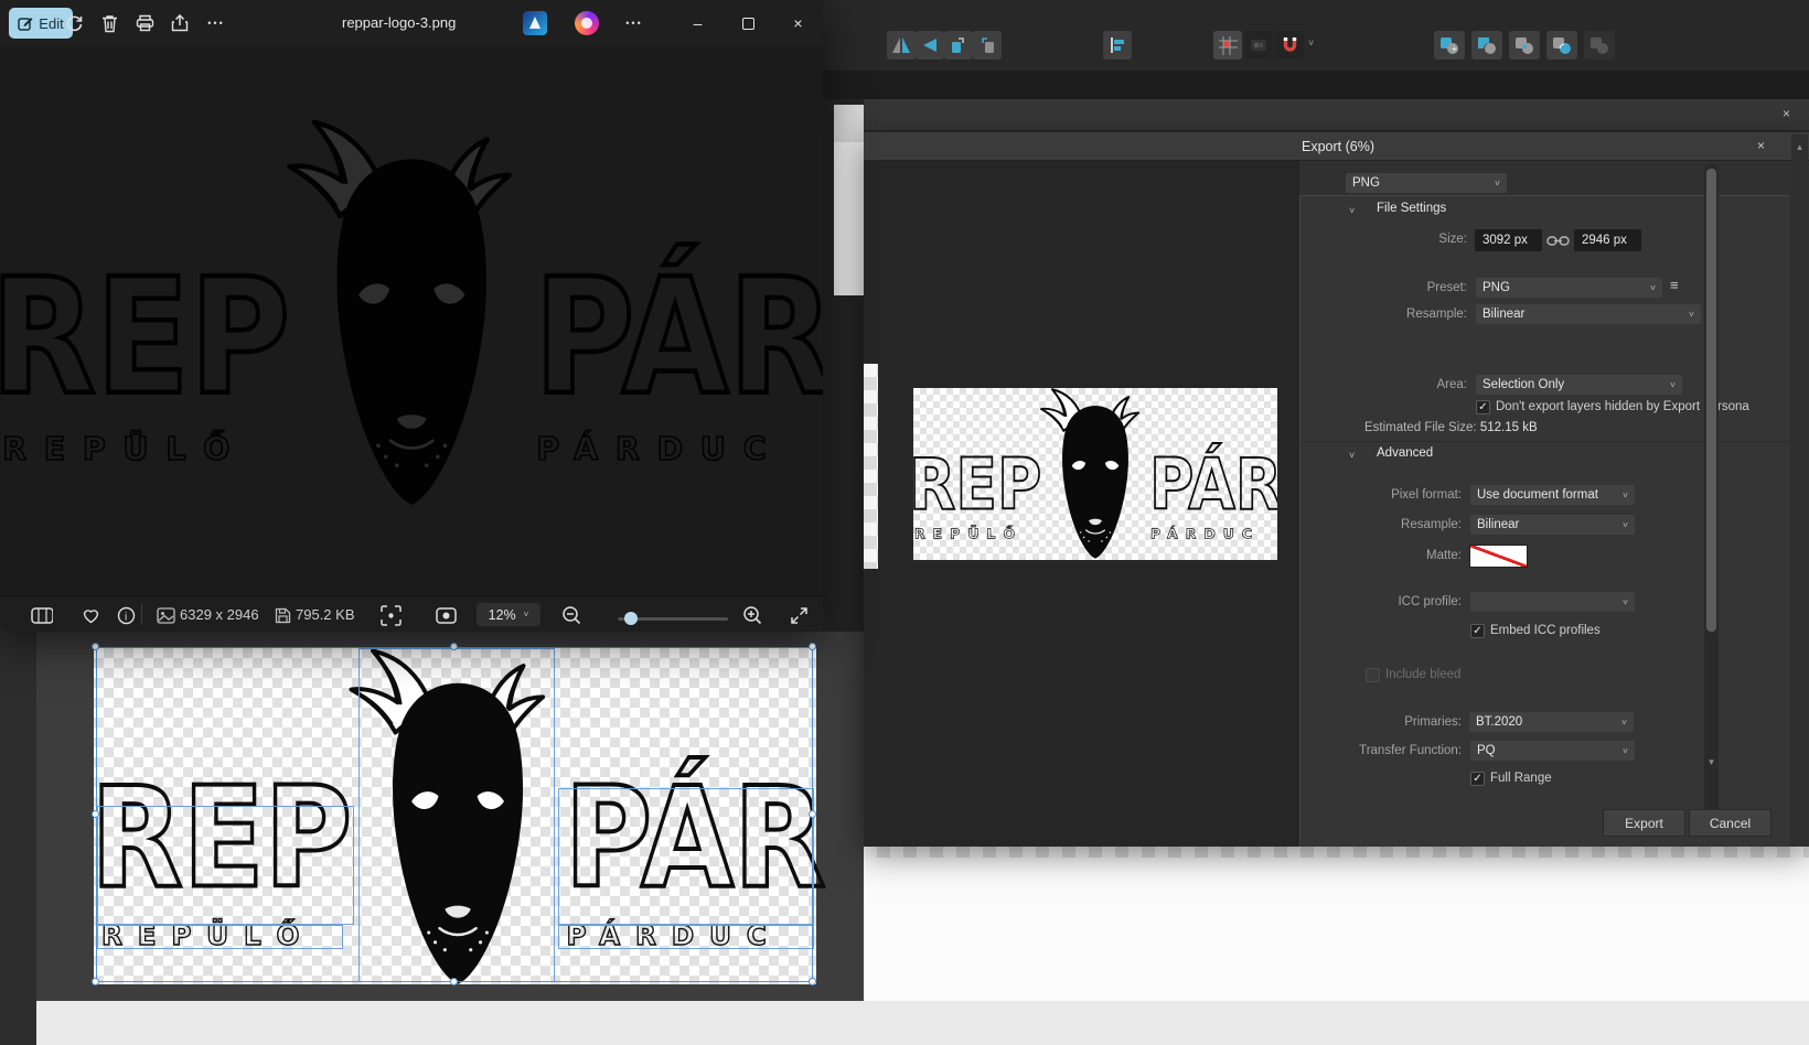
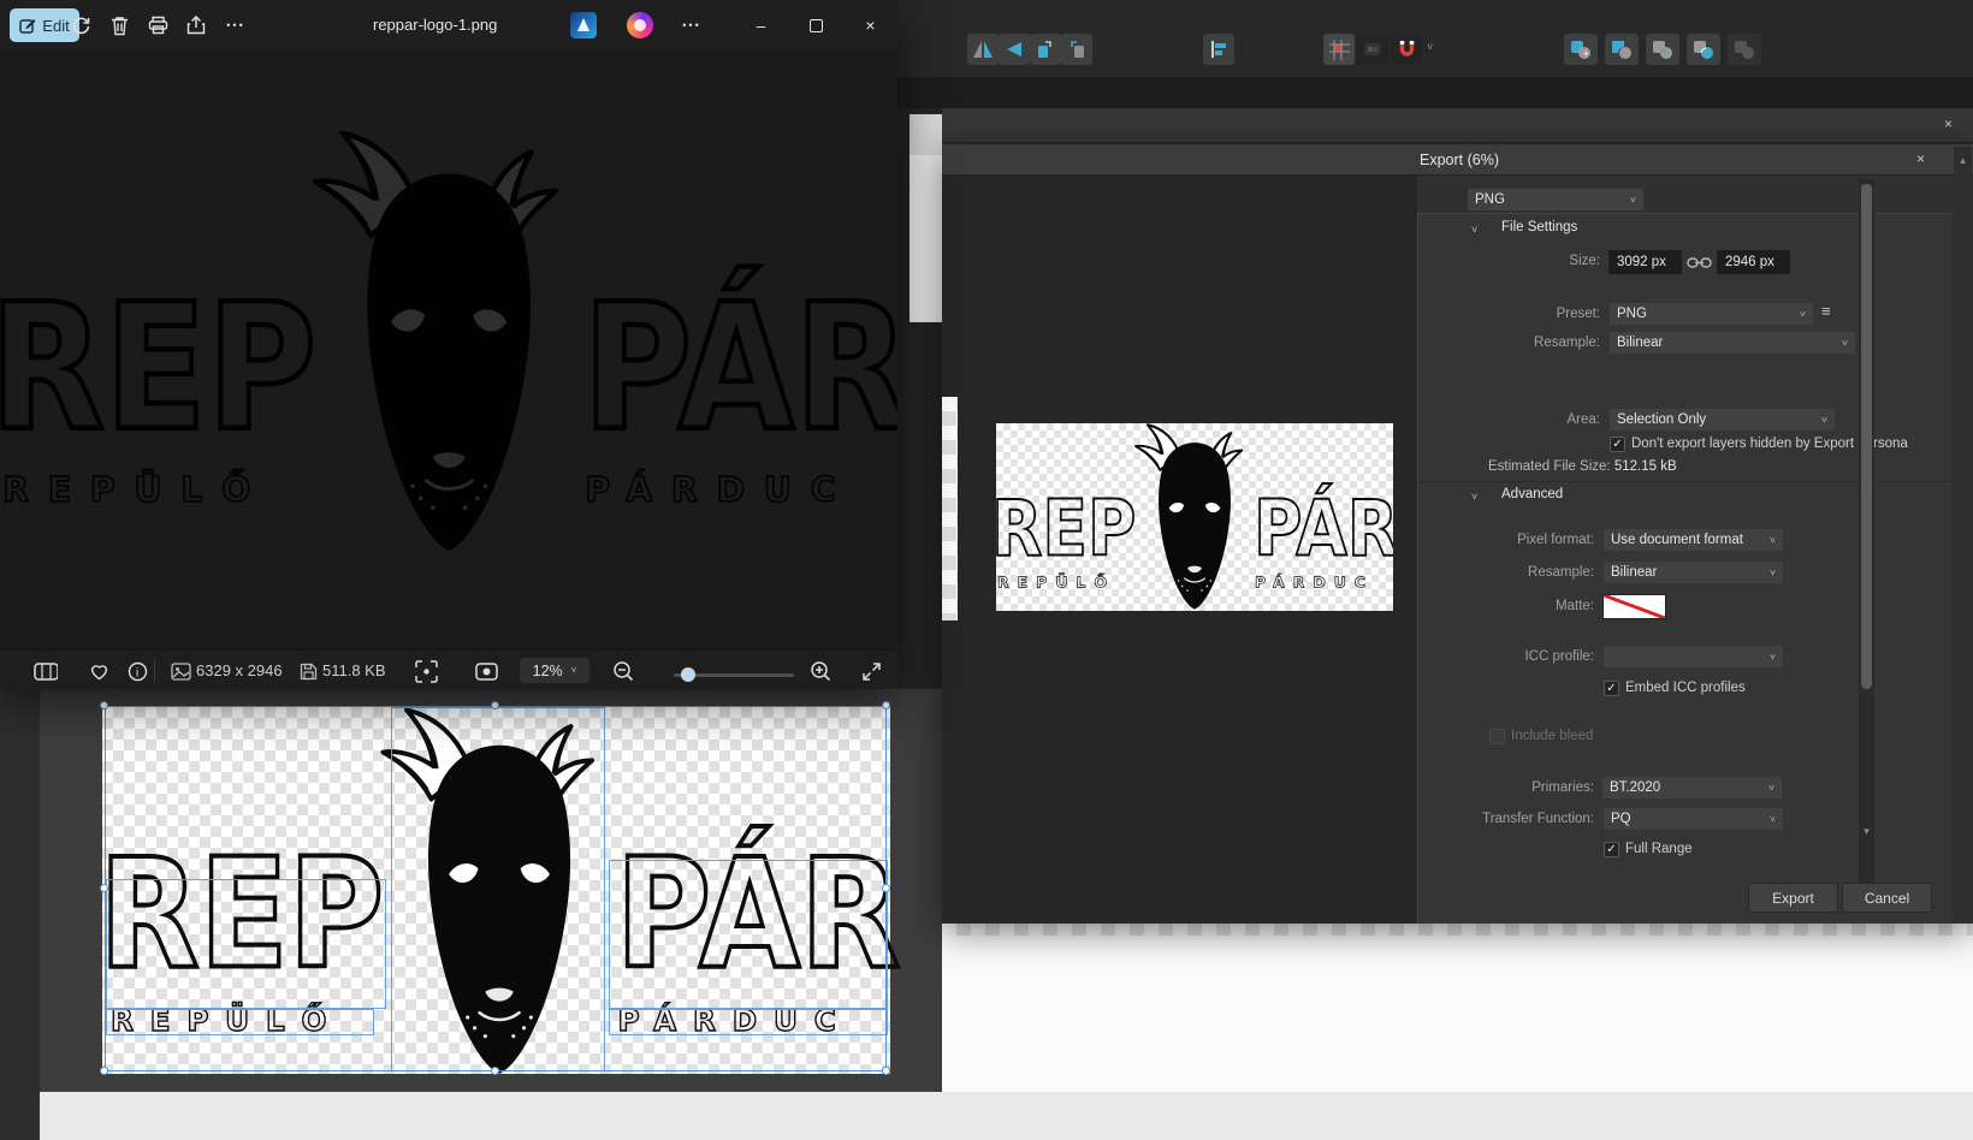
  ˅
  +
  ×
  REP
  PÁR
  REPÜLŐ
  PÁRDUC
  Export (6%)
  ×
  REP
  PÁR
  REPÜLŐ
  PÁRDUC
  PNG
  ˅
  ˅
  File Settings
  Size:
  3092 px
  2946 px
  Preset:
  PNG
  ˅
  ≡
  Resample:
  Bilinear
  ˅
  Area:
  Selection Only
  ˅
  ✓
  Don't export layers hidden by Exportrsona
  Estimated File Size: 512.15 kB
  ˅
  Advanced
  Pixel format:
  Use document format
  ˅
  Resample:
  Bilinear
  ˅
  Matte:
  ICC profile:
  ˅
  ✓
  Embed ICC profiles
  Include bleed
  Primaries:
  BT.2020
  ˅
  Transfer Function:
  PQ
  ˅
  ✓
  Full Range
  ▾
  ▴
  Export
  Cancel
  Edit
  •••
- reppar-logo-3.png
+ reppar-logo-1.png
  •••
  –
  ×
  REP
  PÁR
  REPÜLŐ
  PÁRDUC
  i
  6329 x 2946
- 795.2 KB
+ 511.8 KB
  12%
  ˅
